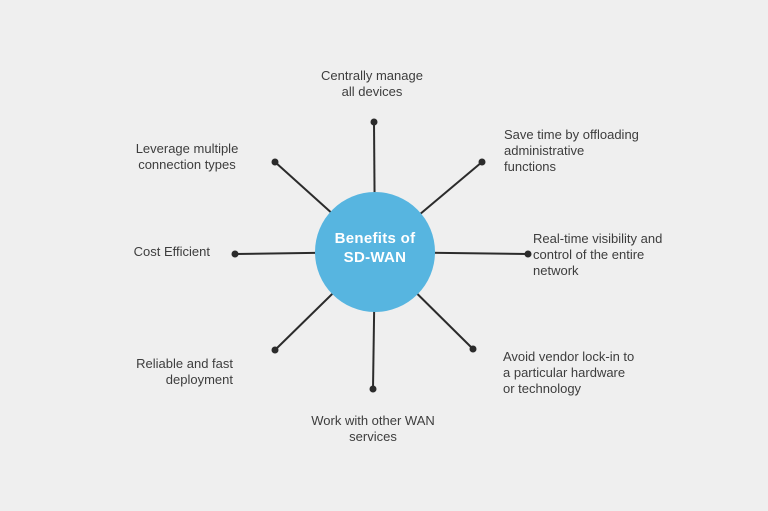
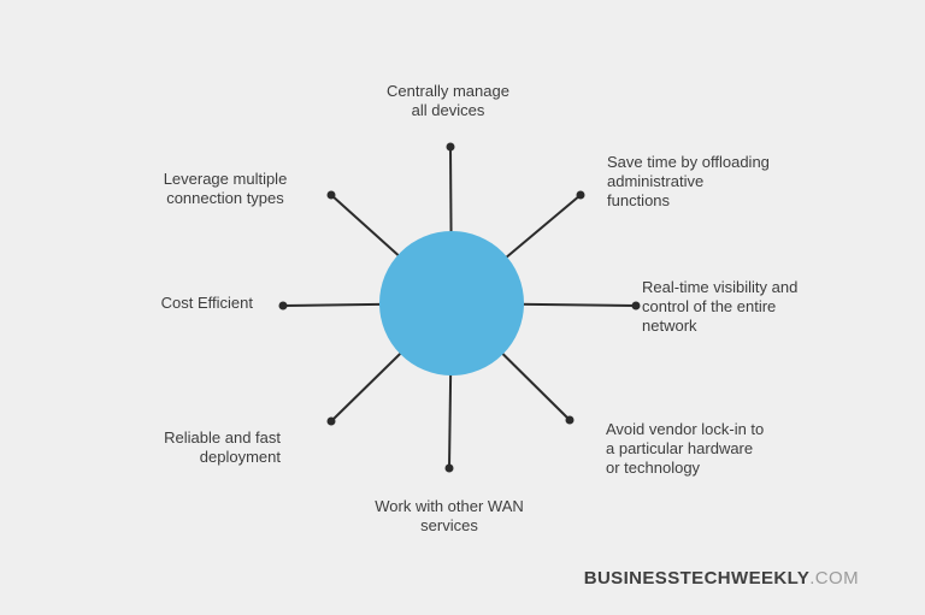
- Benefits of
- SD-WAN
  Centrally manage
  all devices
  Save time by offloading
  administrative
  functions
  Real-time visibility and
  control of the entire
  network
  Avoid vendor lock-in to
  a particular hardware
  or technology
  Work with other WAN
  services
  Reliable and fast
  deployment
  Cost Efficient
  Leverage multiple
  connection types
+ BUSINESSTECHWEEKLY.COM
